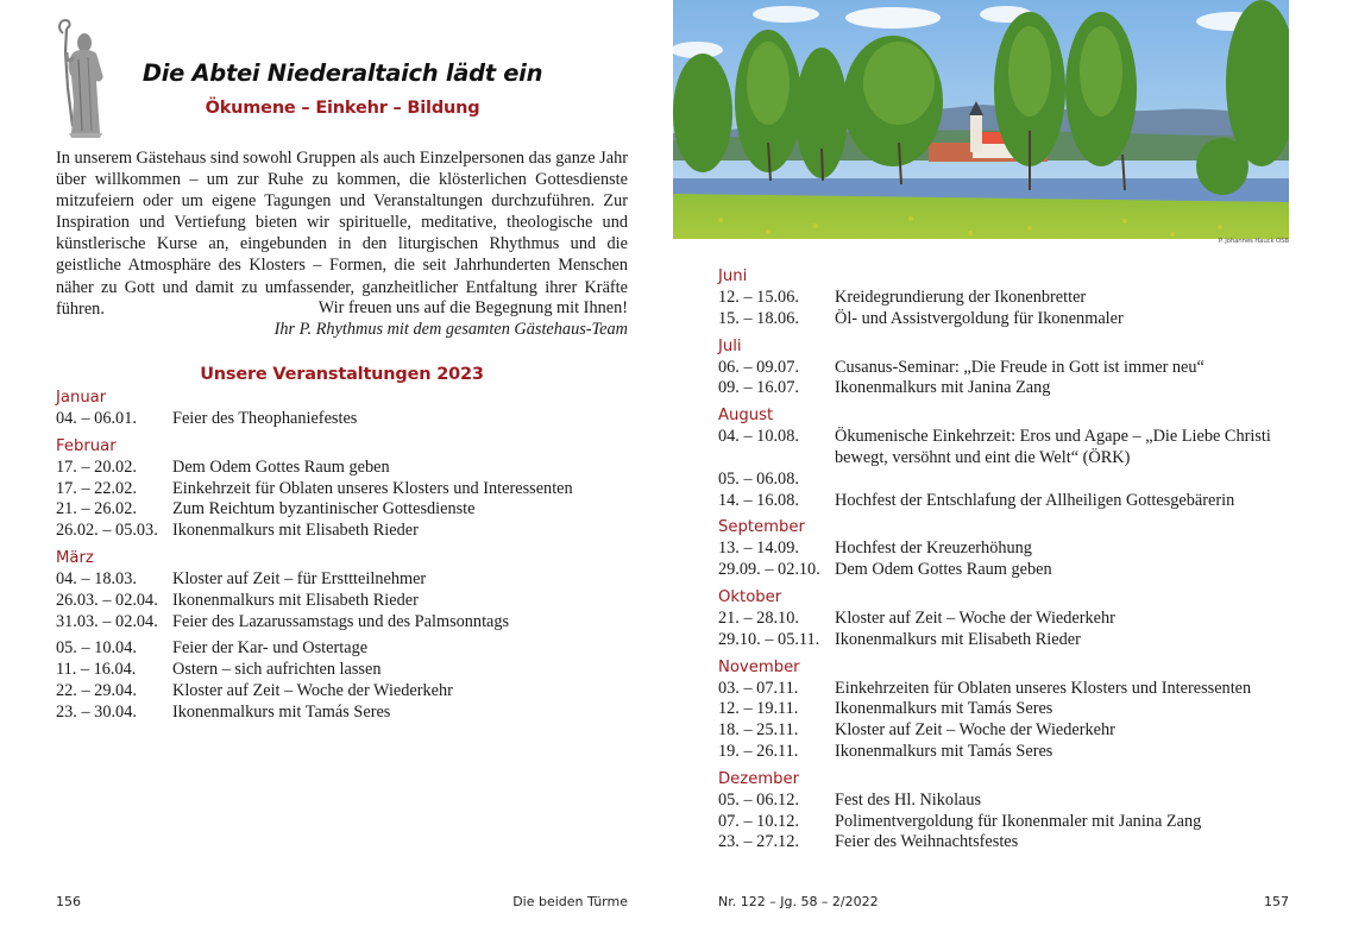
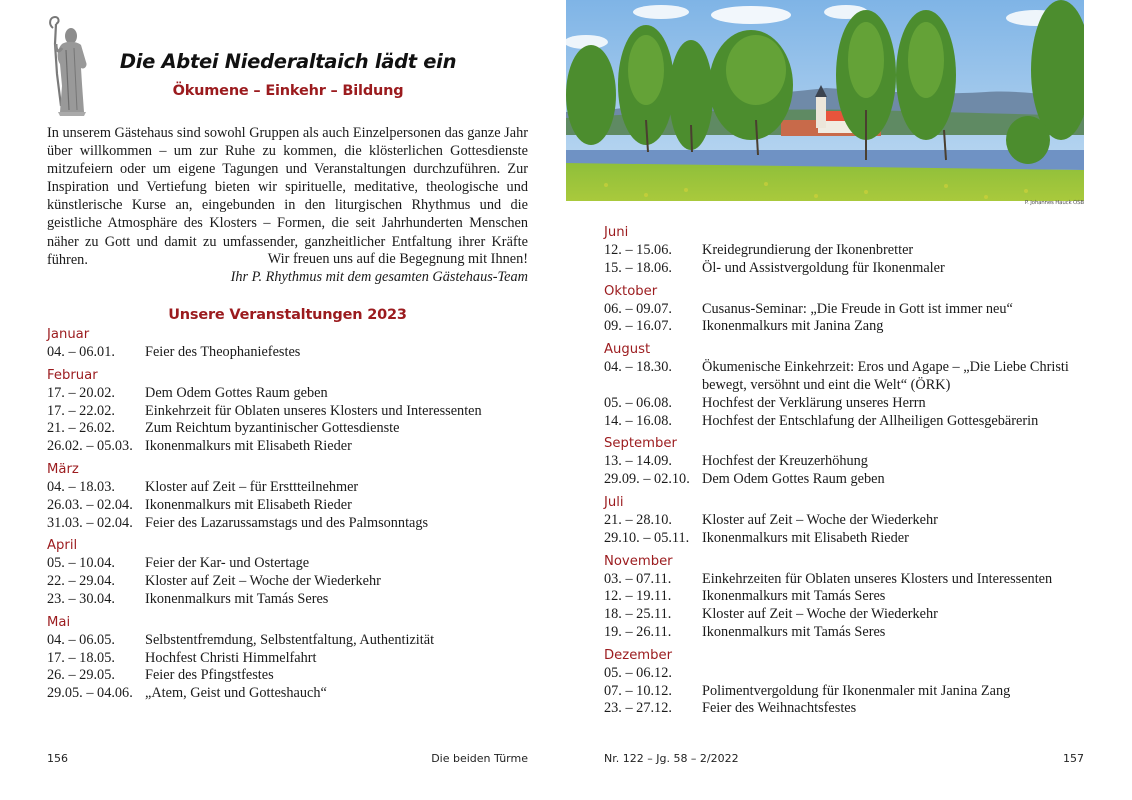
  Die Abtei Niederaltaich lädt ein
  Ökumene – Einkehr – Bildung
  In unserem Gästehaus sind sowohl Gruppen als auch Einzelpersonen das ganze Jahr über willkommen – um zur Ruhe zu kommen, die klösterlichen Gottesdienste mitzufeiern oder um eigene Tagungen und Veranstaltungen durchzuführen. Zur Inspiration und Vertiefung bieten wir spirituelle, meditative, theologische und künstlerische Kurse an, eingebunden in den liturgischen Rhythmus und die geistliche Atmosphäre des Klosters – Formen, die seit Jahrhunderten Menschen näher zu Gott und damit zu umfassender, ganzheitlicher Entfaltung ihrer Kräfte führen.
  Wir freuen uns auf die Begegnung mit Ihnen!
  Ihr P. Rhythmus mit dem gesamten Gästehaus-Team
  Unsere Veranstaltungen 2023
  Januar
  04. – 06.01.
  Feier des Theophaniefestes
  Februar
  17. – 20.02.
  Dem Odem Gottes Raum geben
  17. – 22.02.
  Einkehrzeit für Oblaten unseres Klosters und Interessenten
  21. – 26.02.
  Zum Reichtum byzantinischer Gottesdienste
  26.02. – 05.03.
  Ikonenmalkurs mit Elisabeth Rieder
  März
  04. – 18.03.
  Kloster auf Zeit – für Ersttteilnehmer
  26.03. – 02.04.
  Ikonenmalkurs mit Elisabeth Rieder
  31.03. – 02.04.
  Feier des Lazarussamstags und des Palmsonntags
+ April
  05. – 10.04.
  Feier der Kar- und Ostertage
- 11. – 16.04.
- Ostern – sich aufrichten lassen
  22. – 29.04.
  Kloster auf Zeit – Woche der Wiederkehr
  23. – 30.04.
  Ikonenmalkurs mit Tamás Seres
+ Mai
+ 04. – 06.05.
+ Selbstentfremdung, Selbstentfaltung, Authentizität
+ 17. – 18.05.
+ Hochfest Christi Himmelfahrt
+ 26. – 29.05.
+ Feier des Pfingstfestes
+ 29.05. – 04.06.
+ „Atem, Geist und Gotteshauch“
  156
  Die beiden Türme
  Juni
  12. – 15.06.
  Kreidegrundierung der Ikonenbretter
  15. – 18.06.
  Öl- und Assistvergoldung für Ikonenmaler
- Juli
+ Oktober
  06. – 09.07.
  Cusanus-Seminar: „Die Freude in Gott ist immer neu“
  09. – 16.07.
  Ikonenmalkurs mit Janina Zang
  August
- 04. – 10.08.
+ 04. – 18.30.
  Ökumenische Einkehrzeit: Eros und Agape – „Die Liebe Christi bewegt, versöhnt und eint die Welt“ (ÖRK)
  05. – 06.08.
+ Hochfest der Verklärung unseres Herrn
  14. – 16.08.
  Hochfest der Entschlafung der Allheiligen Gottesgebärerin
  September
  13. – 14.09.
  Hochfest der Kreuzerhöhung
  29.09. – 02.10.
  Dem Odem Gottes Raum geben
- Oktober
+ Juli
  21. – 28.10.
  Kloster auf Zeit – Woche der Wiederkehr
  29.10. – 05.11.
  Ikonenmalkurs mit Elisabeth Rieder
  November
  03. – 07.11.
  Einkehrzeiten für Oblaten unseres Klosters und Interessenten
  12. – 19.11.
  Ikonenmalkurs mit Tamás Seres
  18. – 25.11.
  Kloster auf Zeit – Woche der Wiederkehr
  19. – 26.11.
  Ikonenmalkurs mit Tamás Seres
  Dezember
  05. – 06.12.
- Fest des Hl. Nikolaus
  07. – 10.12.
  Polimentvergoldung für Ikonenmaler mit Janina Zang
  23. – 27.12.
  Feier des Weihnachtsfestes
  Nr. 122 – Jg. 58 – 2/2022
  157
